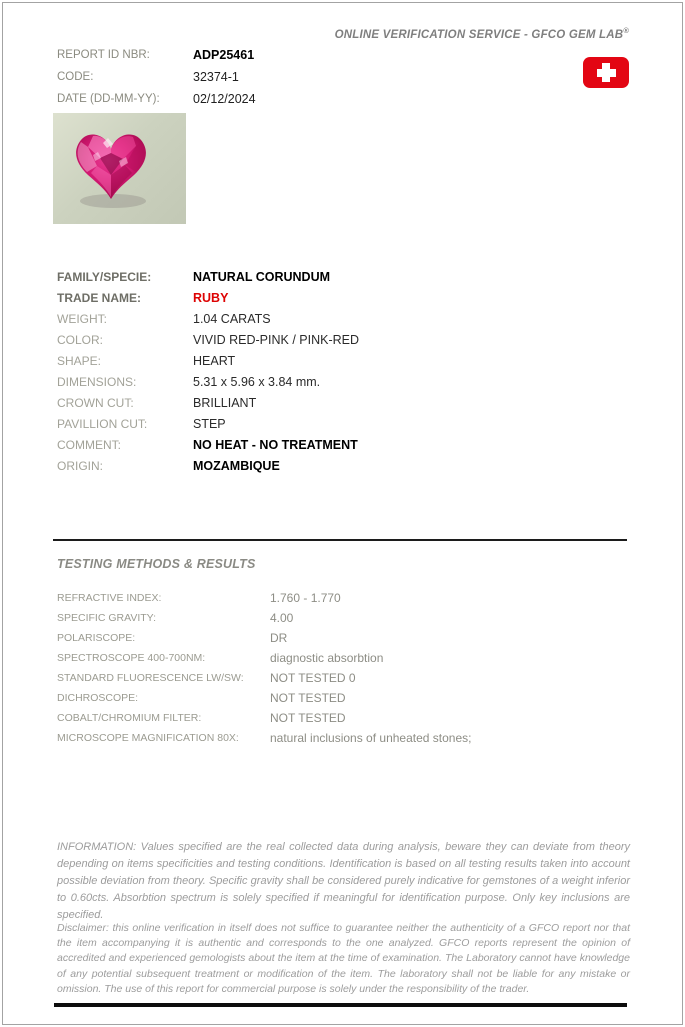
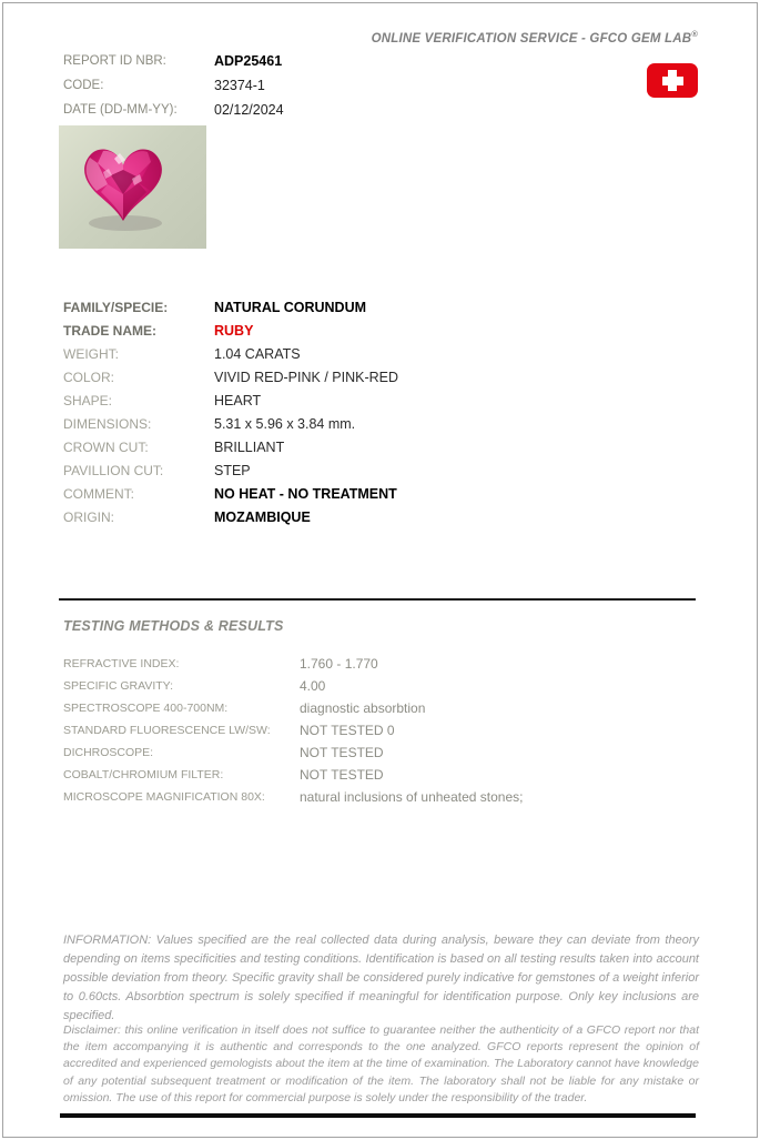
  ONLINE VERIFICATION SERVICE - GFCO GEM LAB®
  REPORT ID NBR:
  ADP25461
  CODE:
  32374-1
  DATE (DD-MM-YY):
  02/12/2024
  FAMILY/SPECIE:
  NATURAL CORUNDUM
  TRADE NAME:
  RUBY
  WEIGHT:
  1.04 CARATS
  COLOR:
  VIVID RED-PINK / PINK-RED
  SHAPE:
  HEART
  DIMENSIONS:
  5.31 x 5.96 x 3.84 mm.
  CROWN CUT:
  BRILLIANT
  PAVILLION CUT:
  STEP
  COMMENT:
  NO HEAT - NO TREATMENT
  ORIGIN:
  MOZAMBIQUE
  TESTING METHODS & RESULTS
  REFRACTIVE INDEX:
  1.760 - 1.770
  SPECIFIC GRAVITY:
  4.00
- POLARISCOPE:
- DR
  SPECTROSCOPE 400-700NM:
  diagnostic absorbtion
  STANDARD FLUORESCENCE LW/SW:
  NOT TESTED 0
  DICHROSCOPE:
  NOT TESTED
  COBALT/CHROMIUM FILTER:
  NOT TESTED
  MICROSCOPE MAGNIFICATION 80X:
  natural inclusions of unheated stones;
  INFORMATION: Values specified are the real collected data during analysis, beware they can deviate from theory depending on items specificities and testing conditions. Identification is based on all testing results taken into account possible deviation from theory. Specific gravity shall be considered purely indicative for gemstones of a weight inferior to 0.60cts. Absorbtion spectrum is solely specified if meaningful for identification purpose. Only key inclusions are specified.
  Disclaimer: this online verification in itself does not suffice to guarantee neither the authenticity of a GFCO report nor that the item accompanying it is authentic and corresponds to the one analyzed. GFCO reports represent the opinion of accredited and experienced gemologists about the item at the time of examination. The Laboratory cannot have knowledge of any potential subsequent treatment or modification of the item. The laboratory shall not be liable for any mistake or omission. The use of this report for commercial purpose is solely under the responsibility of the trader.
